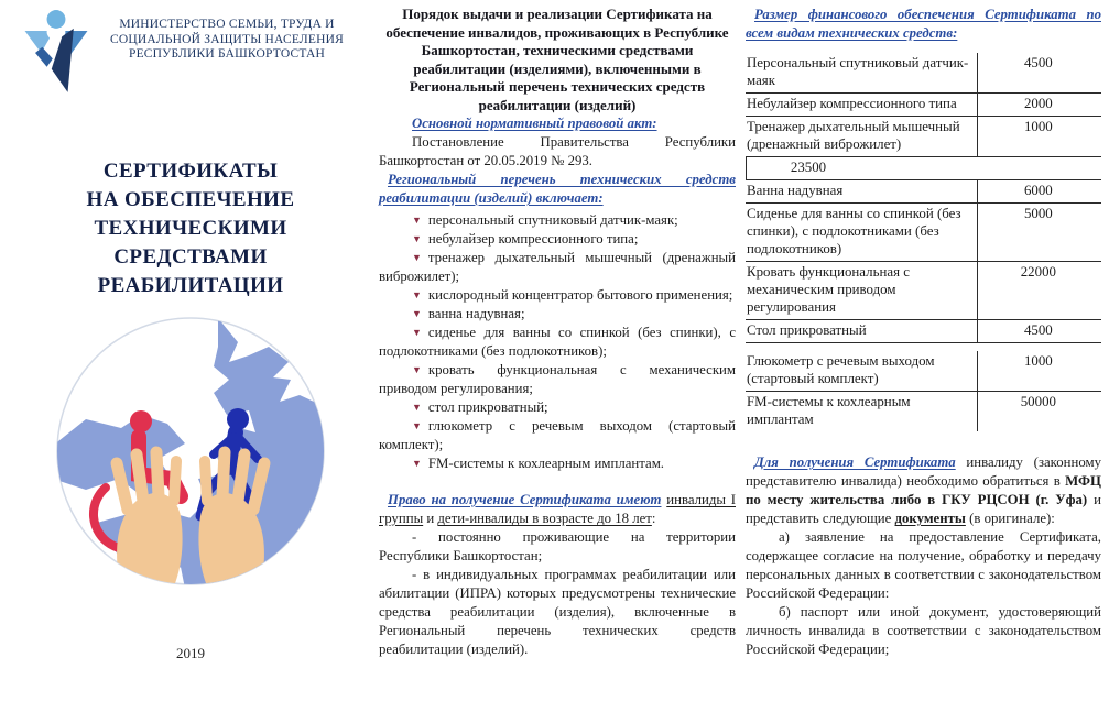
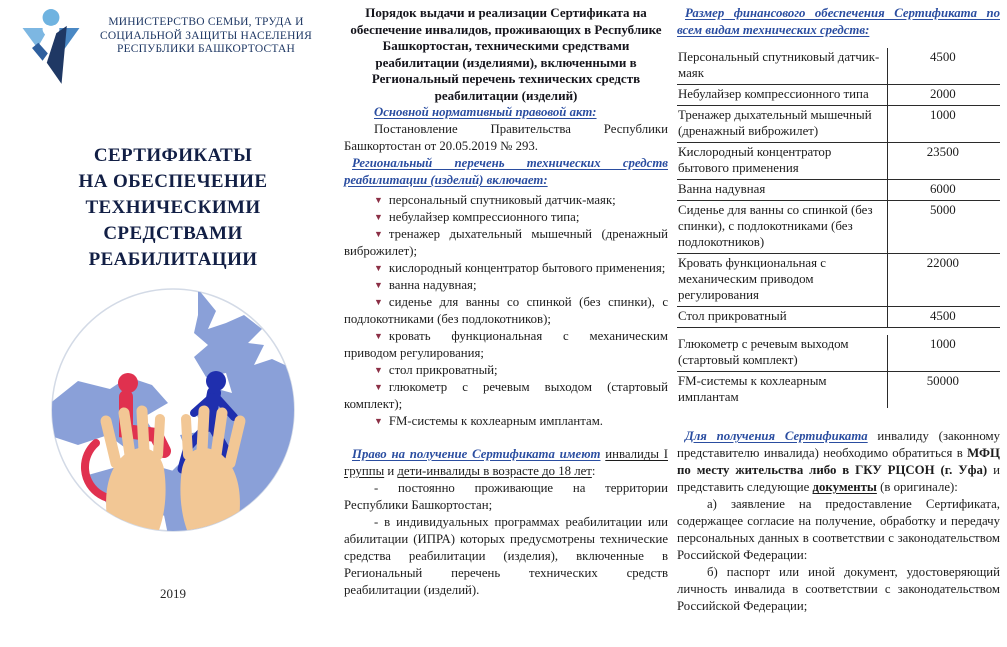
  МИНИСТЕРСТВО СЕМЬИ, ТРУДА И СОЦИАЛЬНОЙ ЗАЩИТЫ НАСЕЛЕНИЯ РЕСПУБЛИКИ БАШКОРТОСТАН
  СЕРТИФИКАТЫ
  НА ОБЕСПЕЧЕНИЕ
  ТЕХНИЧЕСКИМИ
  СРЕДСТВАМИ
  РЕАБИЛИТАЦИИ
  2019
  Порядок выдачи и реализации Сертификата на обеспечение инвалидов, проживающих в Республике Башкортостан, техническими средствами реабилитации (изделиями), включенными в Региональный перечень технических средств реабилитации (изделий)
  Основной нормативный правовой акт:
  Постановление Правительства Республики Башкортостан от 20.05.2019 № 293.
  Региональный перечень технических средств реабилитации (изделий) включает:
  ▼ персональный спутниковый датчик-маяк;
  ▼ небулайзер компрессионного типа;
  ▼ тренажер дыхательный мышечный (дренажный виброжилет);
  ▼ кислородный концентратор бытового применения;
  ▼ ванна надувная;
  ▼ сиденье для ванны со спинкой (без спинки), с подлокотниками (без подлокотников);
  ▼ кровать функциональная с механическим приводом регулирования;
  ▼ стол прикроватный;
  ▼ глюкометр с речевым выходом (стартовый комплект);
  ▼ FM-системы к кохлеарным имплантам.
  Право на получение Сертификата имеют инвалиды I группы и дети-инвалиды в возрасте до 18 лет:
  - постоянно проживающие на территории Республики Башкортостан;
  - в индивидуальных программах реабилитации или абилитации (ИПРА) которых предусмотрены технические средства реабилитации (изделия), включенные в Региональный перечень технических средств реабилитации (изделий).
  Размер финансового обеспечения Сертификата по всем видам технических средств:
  Персональный спутниковый датчик-маяк
  4500
  Небулайзер компрессионного типа
  2000
  Тренажер дыхательный мышечный (дренажный виброжилет)
  1000
+ Кислородный концентратор бытового применения
  23500
  Ванна надувная
  6000
  Сиденье для ванны со спинкой (без спинки), с подлокотниками (без подлокотников)
  5000
  Кровать функциональная с механическим приводом регулирования
  22000
  Стол прикроватный
  4500
  Глюкометр с речевым выходом (стартовый комплект)
  1000
  FM-системы к кохлеарным имплантам
  50000
  Для получения Сертификата инвалиду (законному представителю инвалида) необходимо обратиться в МФЦ по месту жительства либо в ГКУ РЦСОН (г. Уфа) и представить следующие документы (в оригинале):
  а) заявление на предоставление Сертификата, содержащее согласие на получение, обработку и передачу персональных данных в соответствии с законодательством Российской Федерации:
  б) паспорт или иной документ, удостоверяющий личность инвалида в соответствии с законодательством Российской Федерации;
